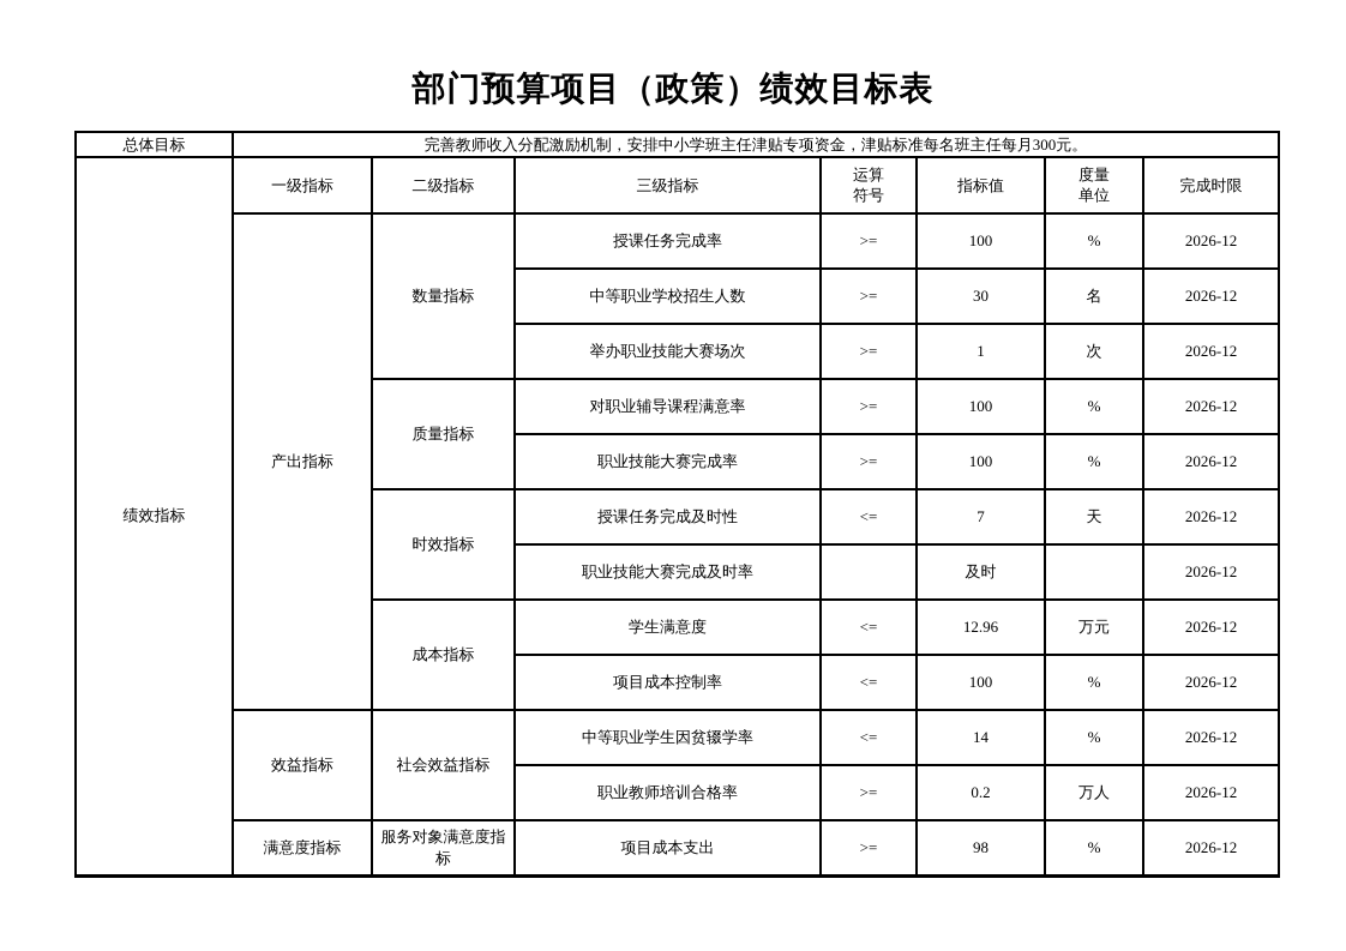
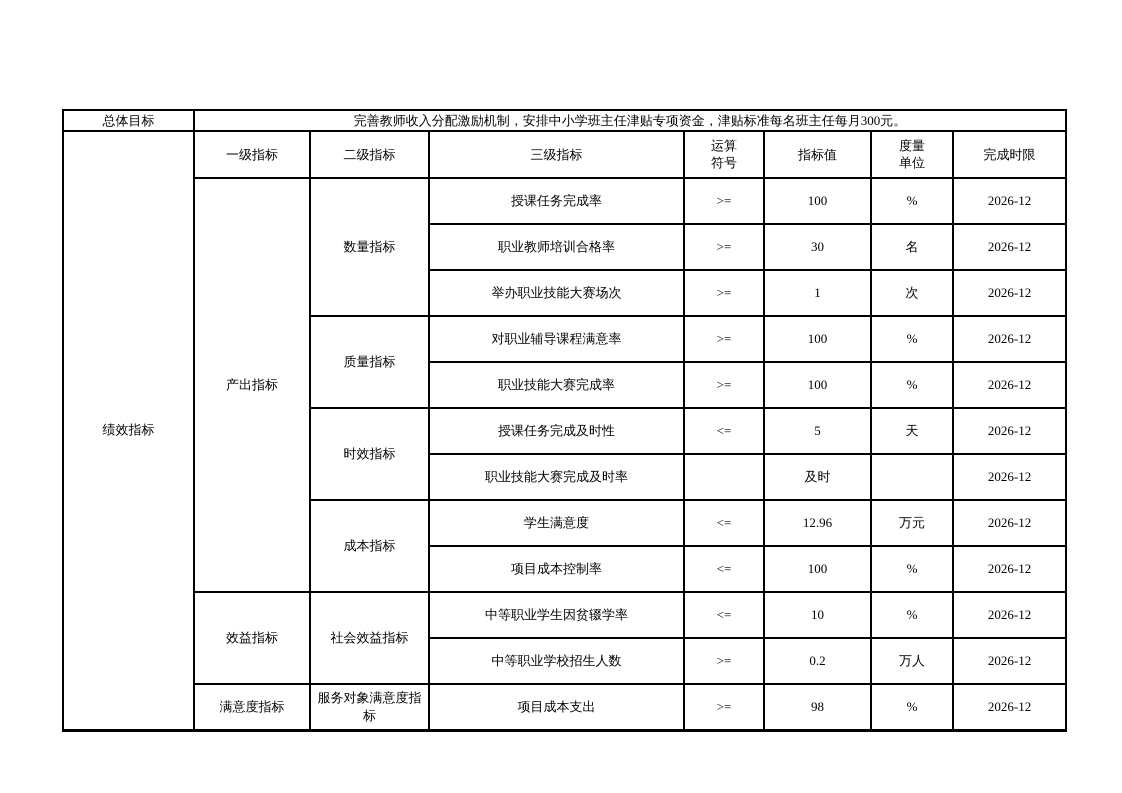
- 部门预算项目（政策）绩效目标表
  总体目标	完善教师收入分配激励机制，安排中小学班主任津贴专项资金，津贴标准每名班主任每月300元。
  绩效指标	一级指标	二级指标	三级指标	运算 符号	指标值	度量 单位	完成时限
  产出指标	数量指标	授课任务完成率	>=	100	%	2026-12
- 中等职业学校招生人数	>=	30	名	2026-12
+ 职业教师培训合格率	>=	30	名	2026-12
  举办职业技能大赛场次	>=	1	次	2026-12
  质量指标	对职业辅导课程满意率	>=	100	%	2026-12
  职业技能大赛完成率	>=	100	%	2026-12
- 时效指标	授课任务完成及时性	<=	7	天	2026-12
+ 时效指标	授课任务完成及时性	<=	5	天	2026-12
  职业技能大赛完成及时率		及时		2026-12
  成本指标	学生满意度	<=	12.96	万元	2026-12
  项目成本控制率	<=	100	%	2026-12
- 效益指标	社会效益指标	中等职业学生因贫辍学率	<=	14	%	2026-12
+ 效益指标	社会效益指标	中等职业学生因贫辍学率	<=	10	%	2026-12
- 职业教师培训合格率	>=	0.2	万人	2026-12
+ 中等职业学校招生人数	>=	0.2	万人	2026-12
  满意度指标	服务对象满意度指标	项目成本支出	>=	98	%	2026-12
